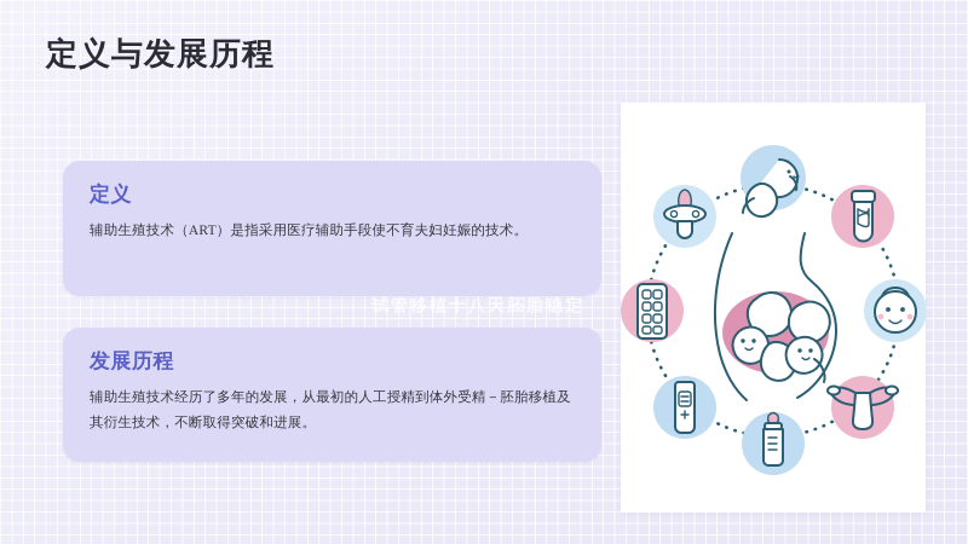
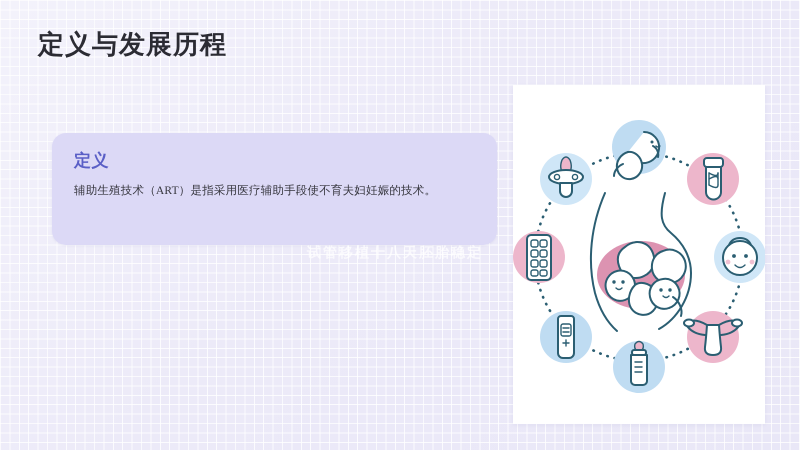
  定义与发展历程
  定义
  辅助生殖技术（ART）是指采用医疗辅助手段使不育夫妇妊娠的技术。
- 发展历程
- 辅助生殖技术经历了多年的发展，从最初的人工授精到体外受精－胚胎移植及其衍生技术，不断取得突破和进展。
  试管移植十八天胚胎稳定
